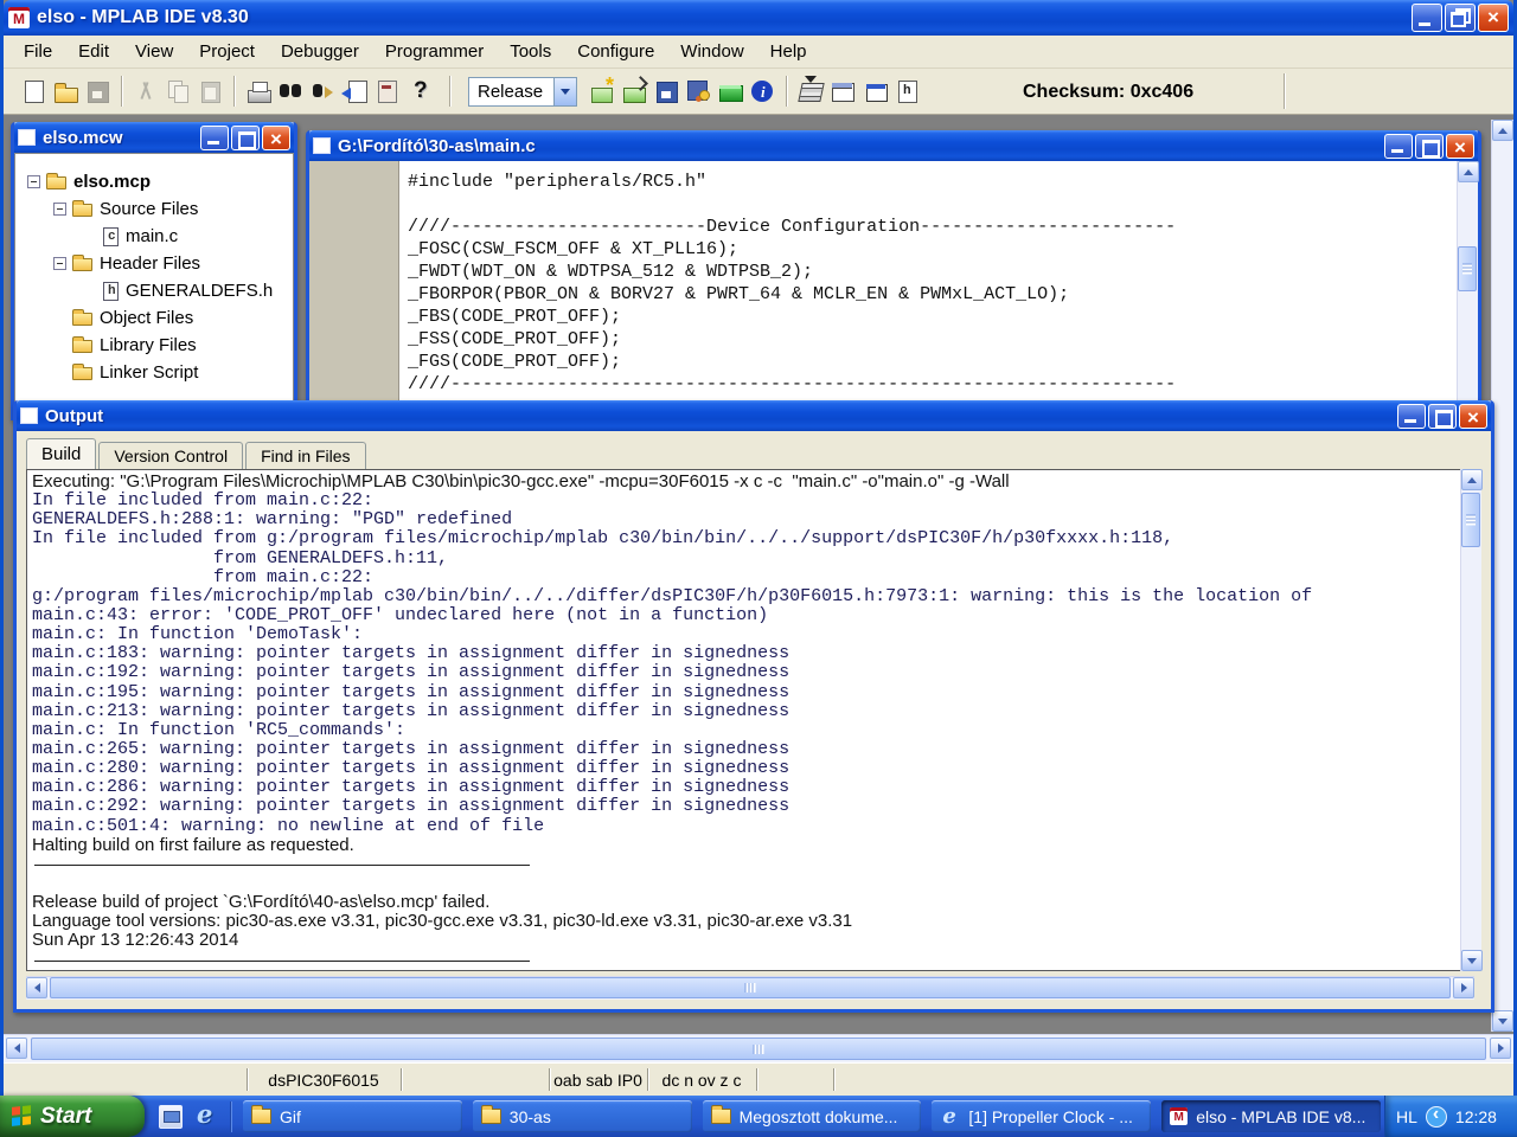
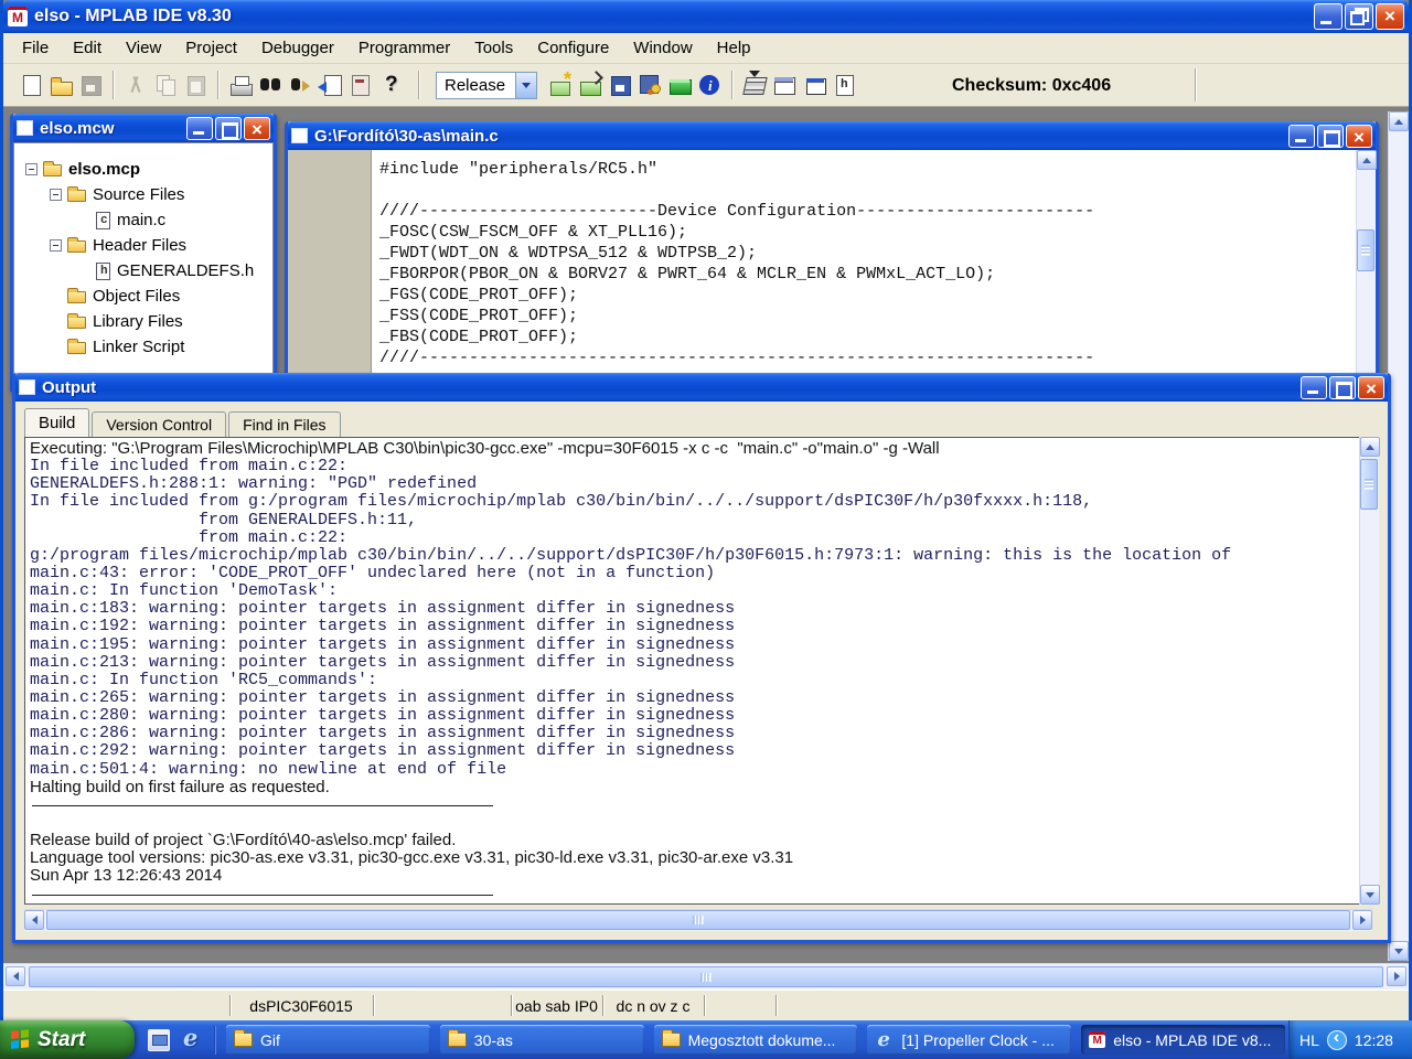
  elso - MPLAB IDE v8.30
  File
  Edit
  View
  Project
  Debugger
  Programmer
  Tools
  Configure
  Window
  Help
  Release
  Checksum: 0xc406
  elso.mcw
  elso.mcp
  Source Files
  main.c
  Header Files
  GENERALDEFS.h
  Object Files
  Library Files
  Linker Script
  G:\Fordító\30-as\main.c
  #include "peripherals/RC5.h"
  ////------------------------Device Configuration------------------------
  _FOSC(CSW_FSCM_OFF & XT_PLL16);
  _FWDT(WDT_ON & WDTPSA_512 & WDTPSB_2);
  _FBORPOR(PBOR_ON & BORV27 & PWRT_64 & MCLR_EN & PWMxL_ACT_LO);
- _FBS(CODE_PROT_OFF);
+ _FGS(CODE_PROT_OFF);
  _FSS(CODE_PROT_OFF);
- _FGS(CODE_PROT_OFF);
+ _FBS(CODE_PROT_OFF);
  ////--------------------------------------------------------------------
  Output
  Build
  Version Control
  Find in Files
  Executing: "G:\Program Files\Microchip\MPLAB C30\bin\pic30-gcc.exe" -mcpu=30F6015 -x c -c "main.c" -o"main.o" -g -Wall
  In file included from main.c:22:
  GENERALDEFS.h:288:1: warning: "PGD" redefined
  In file included from g:/program files/microchip/mplab c30/bin/bin/../../support/dsPIC30F/h/p30fxxxx.h:118,
  from GENERALDEFS.h:11,
  from main.c:22:
- g:/program files/microchip/mplab c30/bin/bin/../../differ/dsPIC30F/h/p30F6015.h:7973:1: warning: this is the location of
+ g:/program files/microchip/mplab c30/bin/bin/../../support/dsPIC30F/h/p30F6015.h:7973:1: warning: this is the location of
  main.c:43: error: 'CODE_PROT_OFF' undeclared here (not in a function)
  main.c: In function 'DemoTask':
  main.c:183: warning: pointer targets in assignment differ in signedness
  main.c:192: warning: pointer targets in assignment differ in signedness
  main.c:195: warning: pointer targets in assignment differ in signedness
  main.c:213: warning: pointer targets in assignment differ in signedness
  main.c: In function 'RC5_commands':
  main.c:265: warning: pointer targets in assignment differ in signedness
  main.c:280: warning: pointer targets in assignment differ in signedness
  main.c:286: warning: pointer targets in assignment differ in signedness
  main.c:292: warning: pointer targets in assignment differ in signedness
  main.c:501:4: warning: no newline at end of file
  Halting build on first failure as requested.
  Release build of project `G:\Fordító\40-as\elso.mcp' failed.
  Language tool versions: pic30-as.exe v3.31, pic30-gcc.exe v3.31, pic30-ld.exe v3.31, pic30-ar.exe v3.31
  Sun Apr 13 12:26:43 2014
  dsPIC30F6015
  oab sab IP0
  dc n ov z c
  Start
  Gif
  30-as
  Megosztott dokume...
  [1] Propeller Clock - ...
  elso - MPLAB IDE v8...
  HL
  12:28
